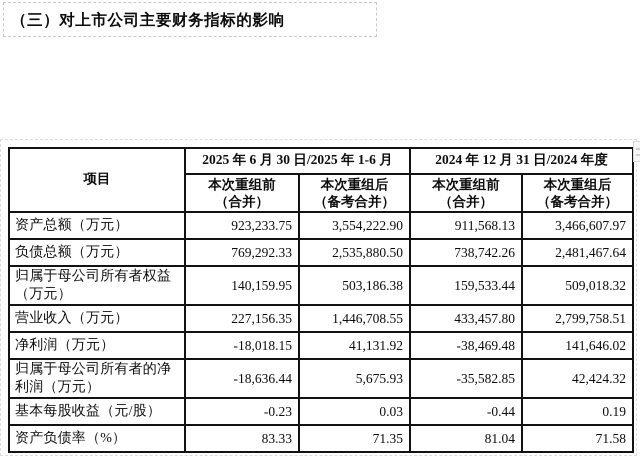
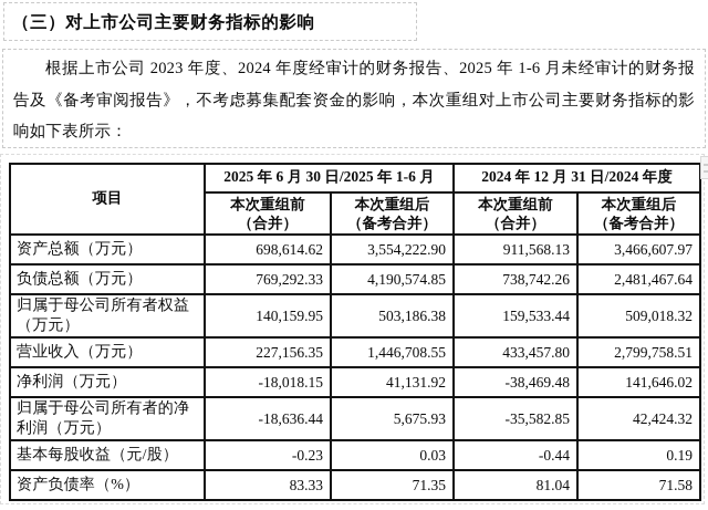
  （三）对上市公司主要财务指标的影响
+ 根据上市公司 2023 年度、2024 年度经审计的财务报告、2025 年 1-6 月未经审计的财务报告及《备考审阅报告》，不考虑募集配套资金的影响，本次重组对上市公司主要财务指标的影响如下表所示：
  项目	2025 年 6 月 30 日/2025 年 1-6 月	2024 年 12 月 31 日/2024 年度
  本次重组前 （合并）	本次重组后 （备考合并）	本次重组前 （合并）	本次重组后 （备考合并）
- 资产总额（万元）	923,233.75	3,554,222.90	911,568.13	3,466,607.97
+ 资产总额（万元）	698,614.62	3,554,222.90	911,568.13	3,466,607.97
- 负债总额（万元）	769,292.33	2,535,880.50	738,742.26	2,481,467.64
+ 负债总额（万元）	769,292.33	4,190,574.85	738,742.26	2,481,467.64
  归属于母公司所有者权益（万元）	140,159.95	503,186.38	159,533.44	509,018.32
  营业收入（万元）	227,156.35	1,446,708.55	433,457.80	2,799,758.51
  净利润（万元）	-18,018.15	41,131.92	-38,469.48	141,646.02
  归属于母公司所有者的净利润（万元）	-18,636.44	5,675.93	-35,582.85	42,424.32
  基本每股收益（元/股）	-0.23	0.03	-0.44	0.19
  资产负债率（%）	83.33	71.35	81.04	71.58
